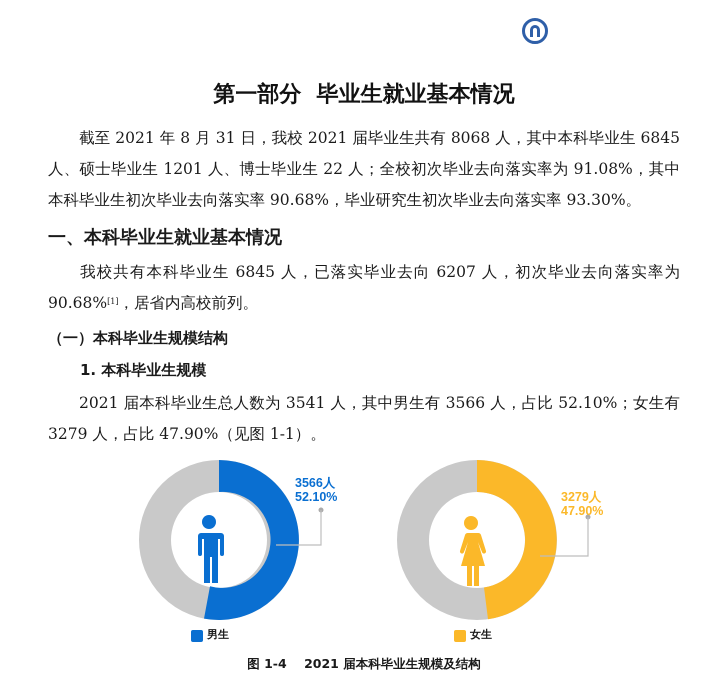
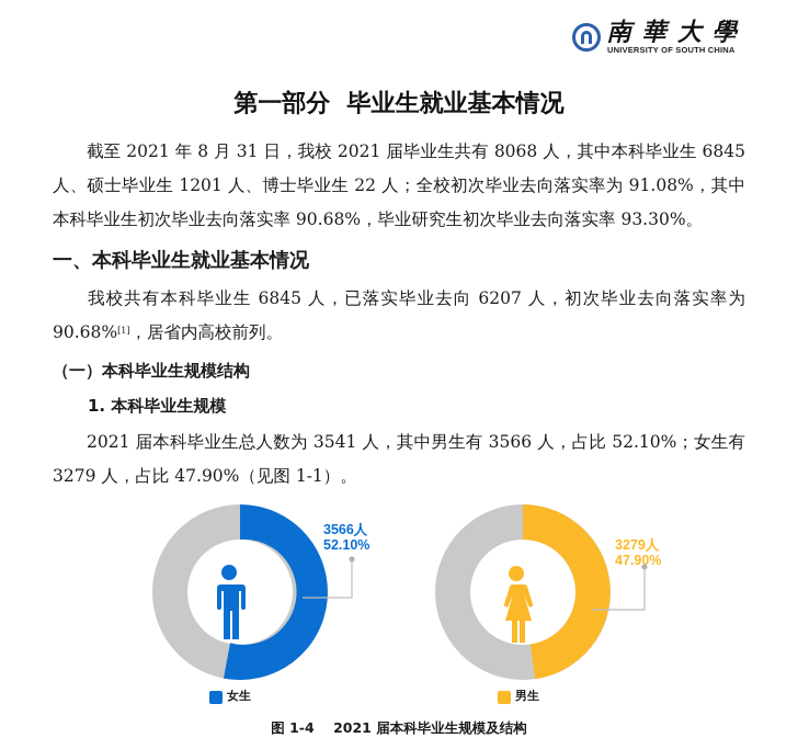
+ 南華大學
+ UNIVERSITY OF SOUTH CHINA
  第一部分 毕业生就业基本情况
  截至 2021 年 8 月 31 日，我校 2021 届毕业生共有 8068 人，其中本科毕业生 6845 人、硕士毕业生 1201 人、博士毕业生 22 人；全校初次毕业去向落实率为 91.08%，其中本科毕业生初次毕业去向落实率 90.68%，毕业研究生初次毕业去向落实率 93.30%。
  一、本科毕业生就业基本情况
  我校共有本科毕业生 6845 人，已落实毕业去向 6207 人，初次毕业去向落实率为 90.68%[1]，居省内高校前列。
  （一）本科毕业生规模结构
  1. 本科毕业生规模
  2021 届本科毕业生总人数为 3541 人，其中男生有 3566 人，占比 52.10%；女生有 3279 人，占比 47.90%（见图 1-1）。
  3566人
  52.10%
- 男生
+ 女生
  3279人
  47.90%
- 女生
+ 男生
  图 1-4 2021 届本科毕业生规模及结构
